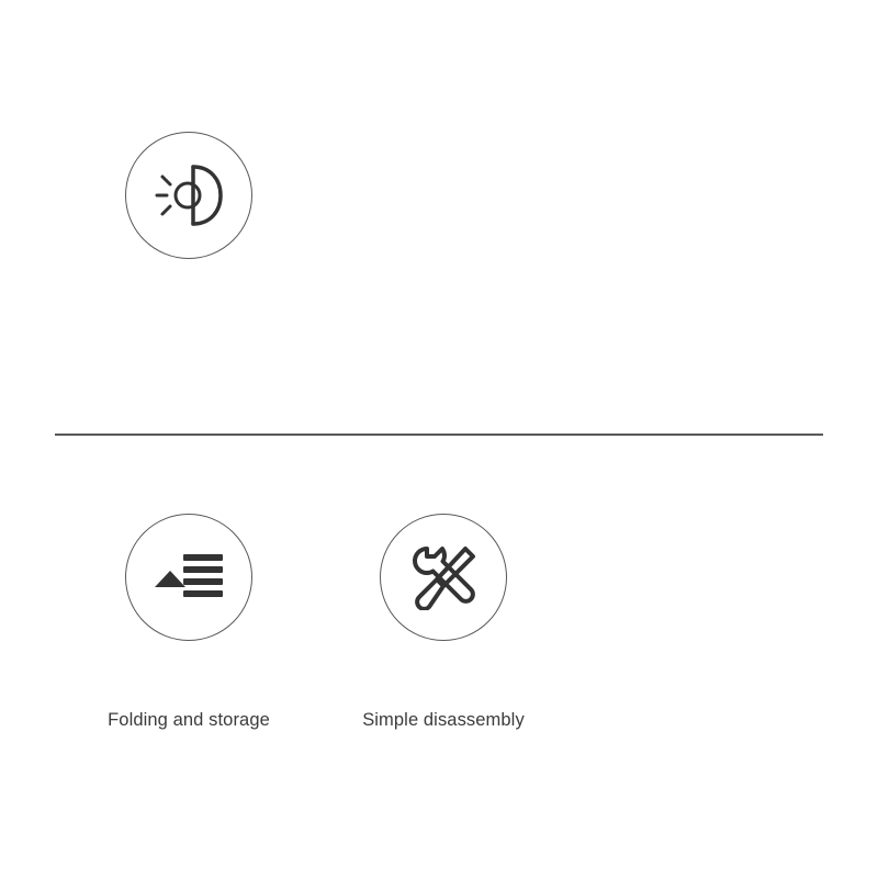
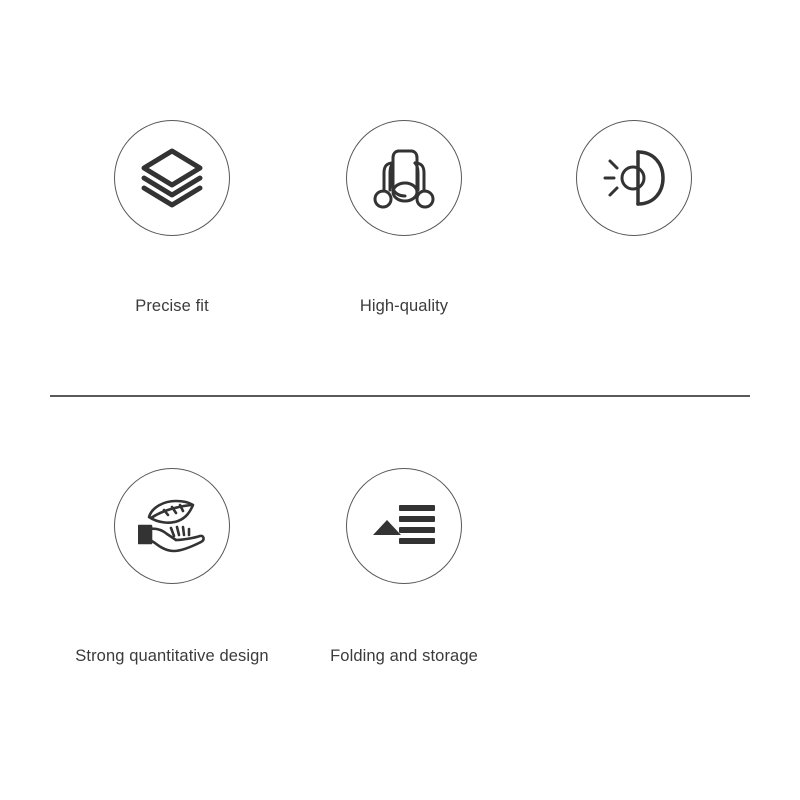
+ Precise fit
+ High-quality
+ Strong quantitative design
  Folding and storage
- Simple disassembly
